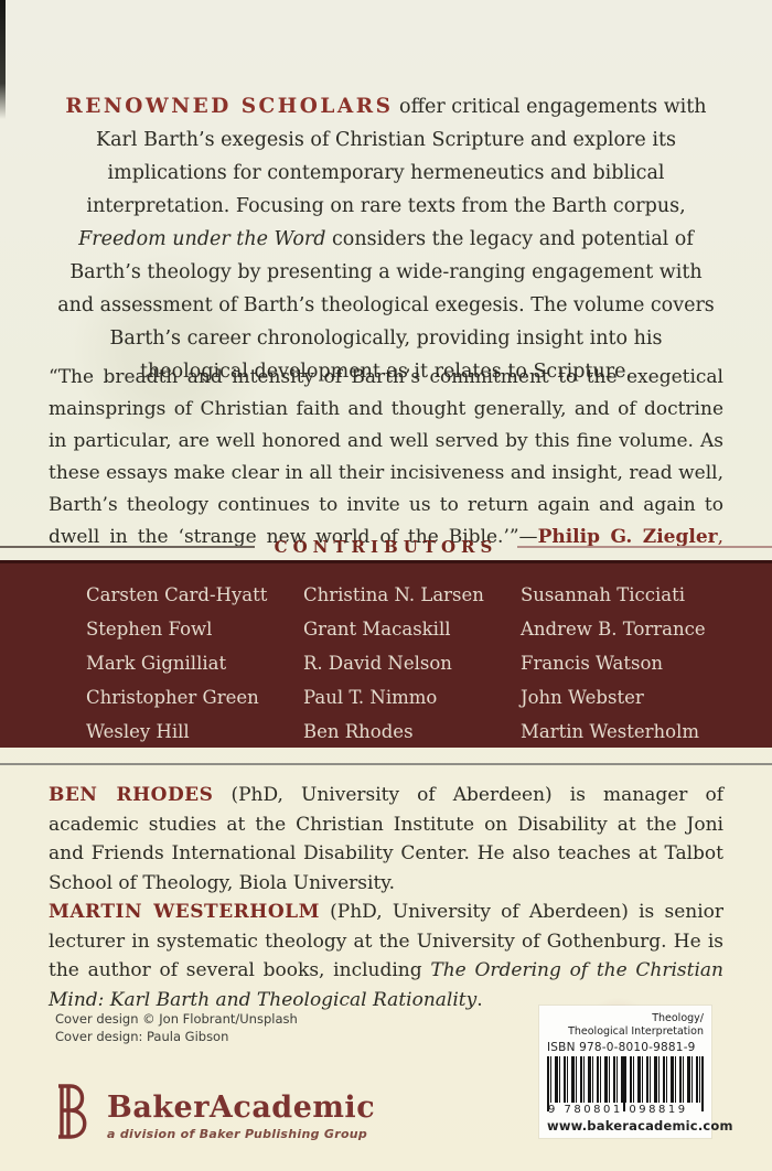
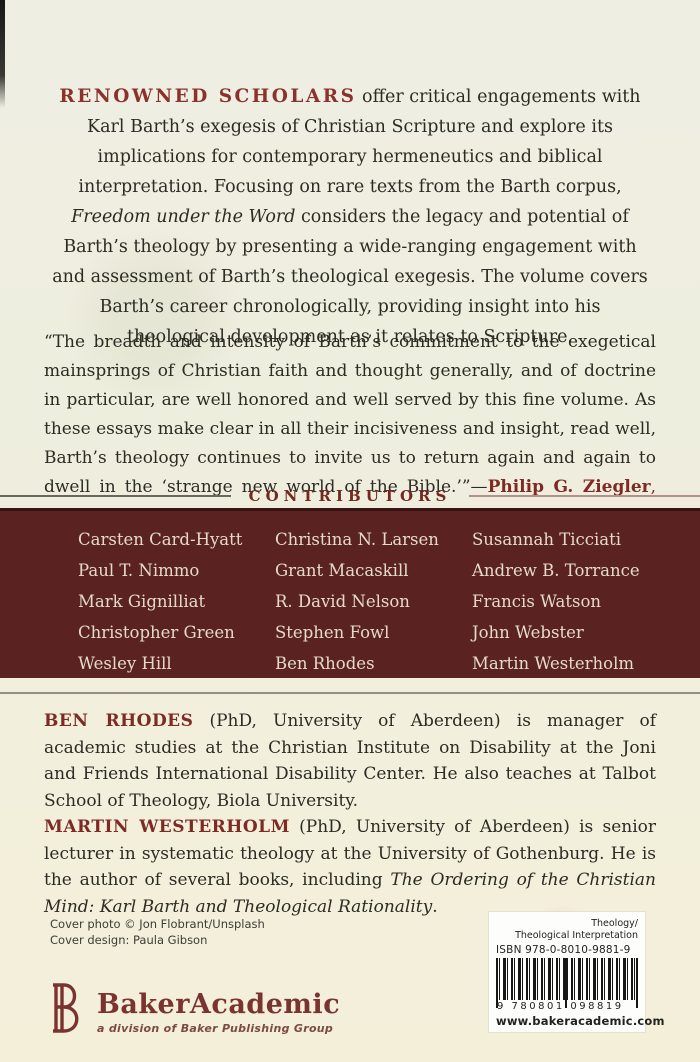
  RENOWNED SCHOLARS offer critical engagements with Karl Barth’s exegesis of Christian Scripture and explore its implications for contemporary hermeneutics and biblical interpretation. Focusing on rare texts from the Barth corpus, Freedom under the Word considers the legacy and potential of Barth’s theology by presenting a wide-ranging engagement with and assessment of Barth’s theological exegesis. The volume covers Barth’s career chronologically, providing insight into his theological development as it relates to Scripture.
  “The breadth and intensity of Barth’s commitment to the exegetical mainsprings of Christian faith and thought generally, and of doctrine in particular, are well honored and well served by this fine volume. As these essays make clear in all their incisiveness and insight, read well, Barth’s theology continues to invite us to return again and again to dwell in the ‘strange new world of the Bible.’”—Philip G. Ziegler,
  CONTRIBUTORS
  Carsten Card-Hyatt
- Stephen Fowl
+ Paul T. Nimmo
  Mark Gignilliat
  Christopher Green
  Wesley Hill
  Christina N. Larsen
  Grant Macaskill
  R. David Nelson
- Paul T. Nimmo
+ Stephen Fowl
  Ben Rhodes
  Susannah Ticciati
  Andrew B. Torrance
  Francis Watson
  John Webster
  Martin Westerholm
  BEN RHODES (PhD, University of Aberdeen) is manager of academic studies at the Christian Institute on Disability at the Joni and Friends International Disability Center. He also teaches at Talbot School of Theology, Biola University.
  MARTIN WESTERHOLM (PhD, University of Aberdeen) is senior lecturer in systematic theology at the University of Gothenburg. He is the author of several books, including The Ordering of the Christian Mind: Karl Barth and Theological Rationality.
- Cover design © Jon Flobrant/Unsplash
+ Cover photo © Jon Flobrant/Unsplash
  Cover design: Paula Gibson
  BakerAcademic
  a division of Baker Publishing Group
  Theology/
  Theological Interpretation
  ISBN 978-0-8010-9881-9
  9 780801 098819
  www.bakeracademic.com
